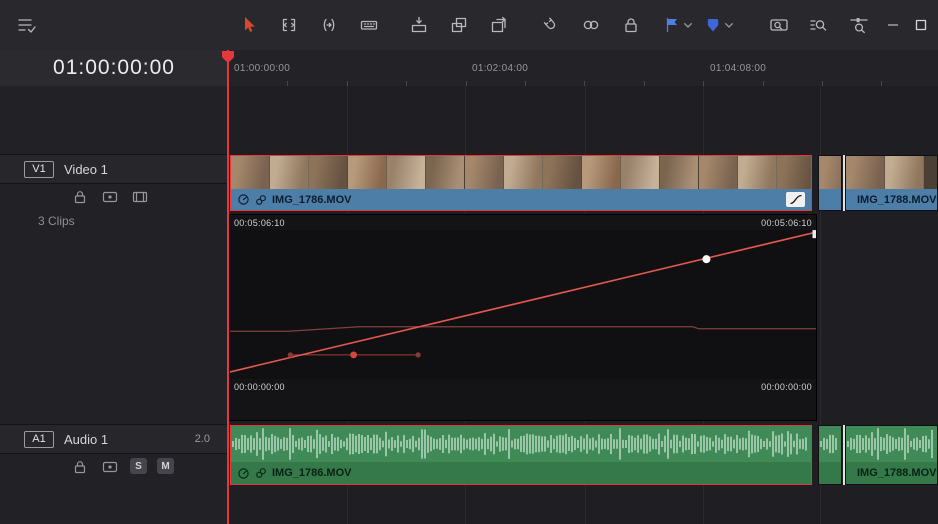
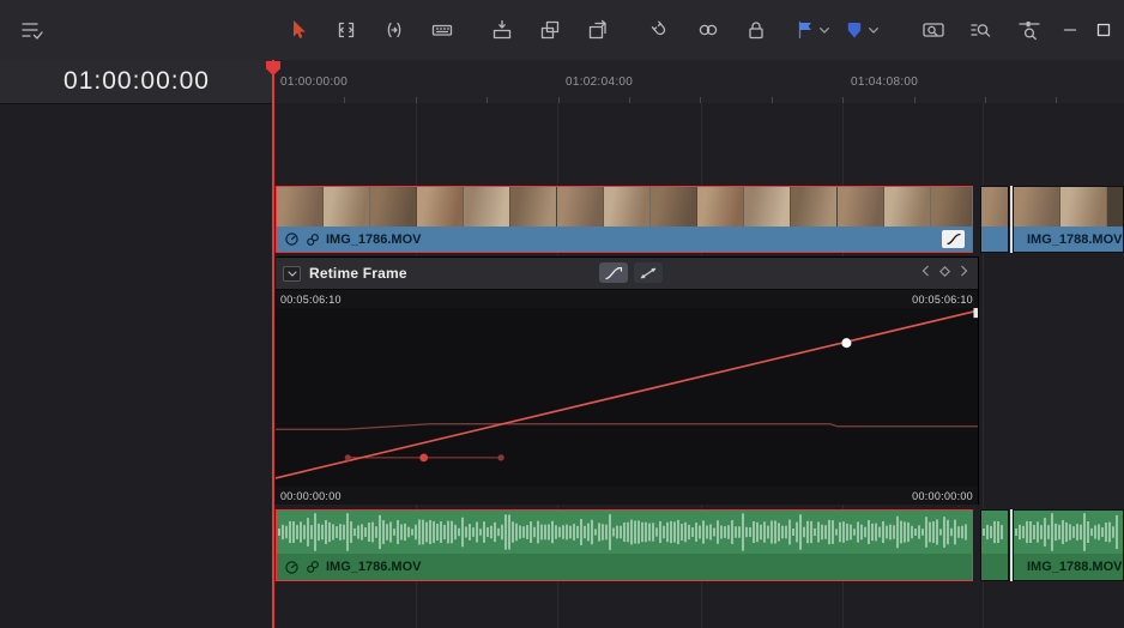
  01:00:00:00
  01:00:00:00
  01:02:04:00
  01:04:08:00
- V1
- Video 1
- 3 Clips
- A1
- Audio 1
- 2.0
- S
- M
  IMG_1786.MOV
  IMG_1788.MOV
+ Retime Frame
  00:05:06:10
  00:05:06:10
  00:00:00:00
  00:00:00:00
  IMG_1786.MOV
  IMG_1788.MOV
